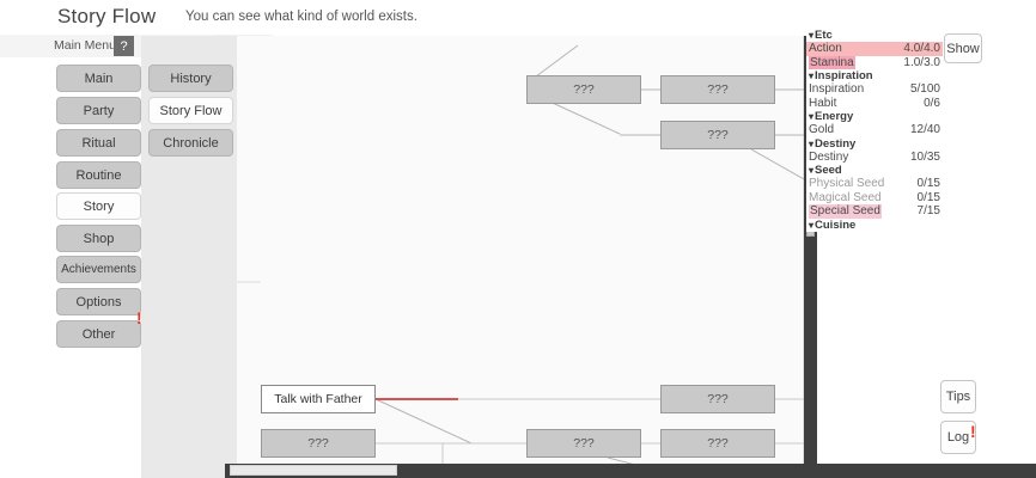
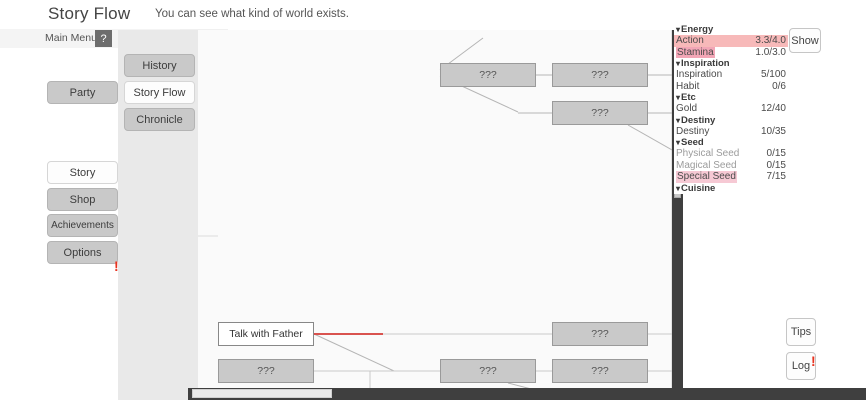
  Story Flow
  You can see what kind of world exists.
  Main Men
  ?
- Main
  Party
- Ritual
- Routine
  Story
  Shop
  Achievements
  Options
- Other
  !
  History
  Story Flow
  Chronicle
  ???
  ???
  ???
  Talk with Father
  ???
  ???
  ???
  ???
- ▾Etc
+ ▾Energy
  Action
- 4.0/4.0
+ 3.3/4.0
  Stamina
  1.0/3.0
  ▾Inspiration
  Inspiration
  5/100
  Habit
  0/6
- ▾Energy
+ ▾Etc
  Gold
  12/40
  ▾Destiny
  Destiny
  10/35
  ▾Seed
  Physical Seed
  0/15
  Magical Seed
  0/15
  Special Seed
  7/15
  ▾Cuisine
  Show
  Tips
  Log
  !
